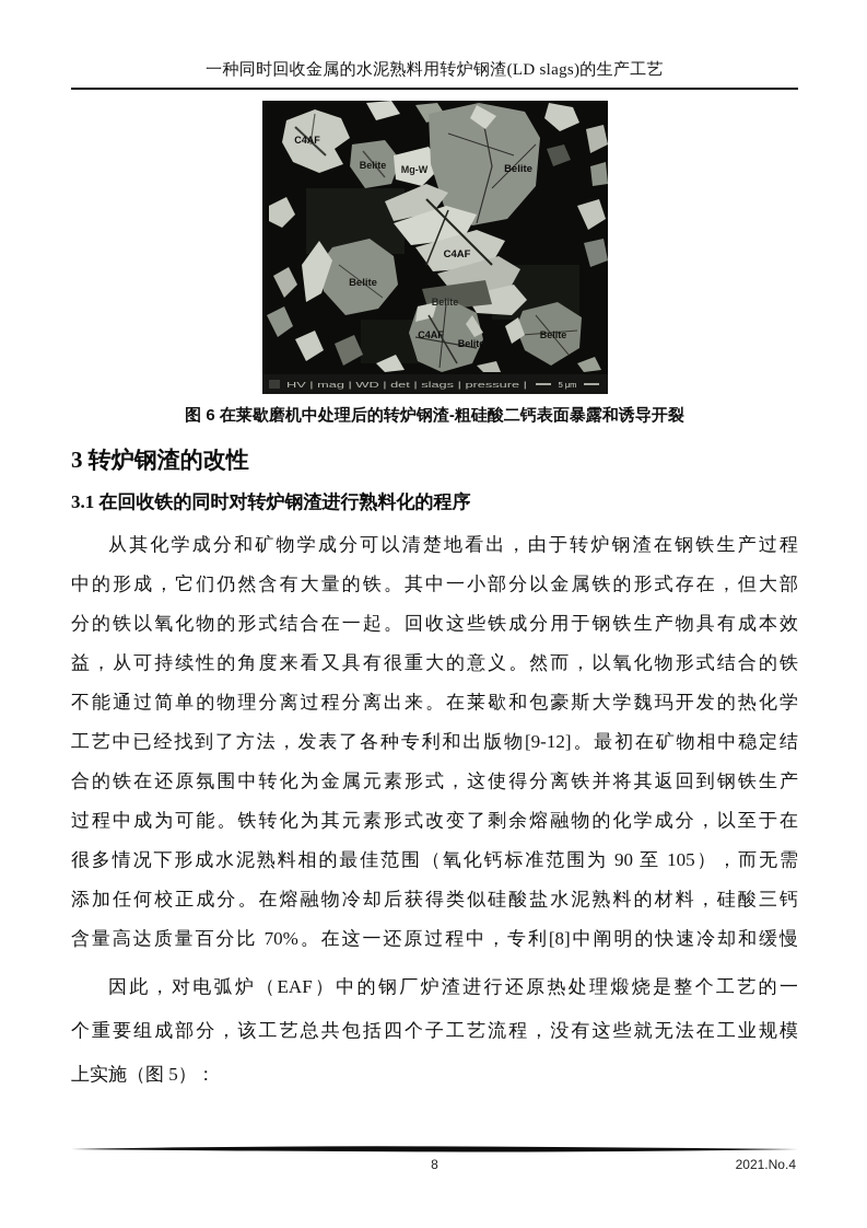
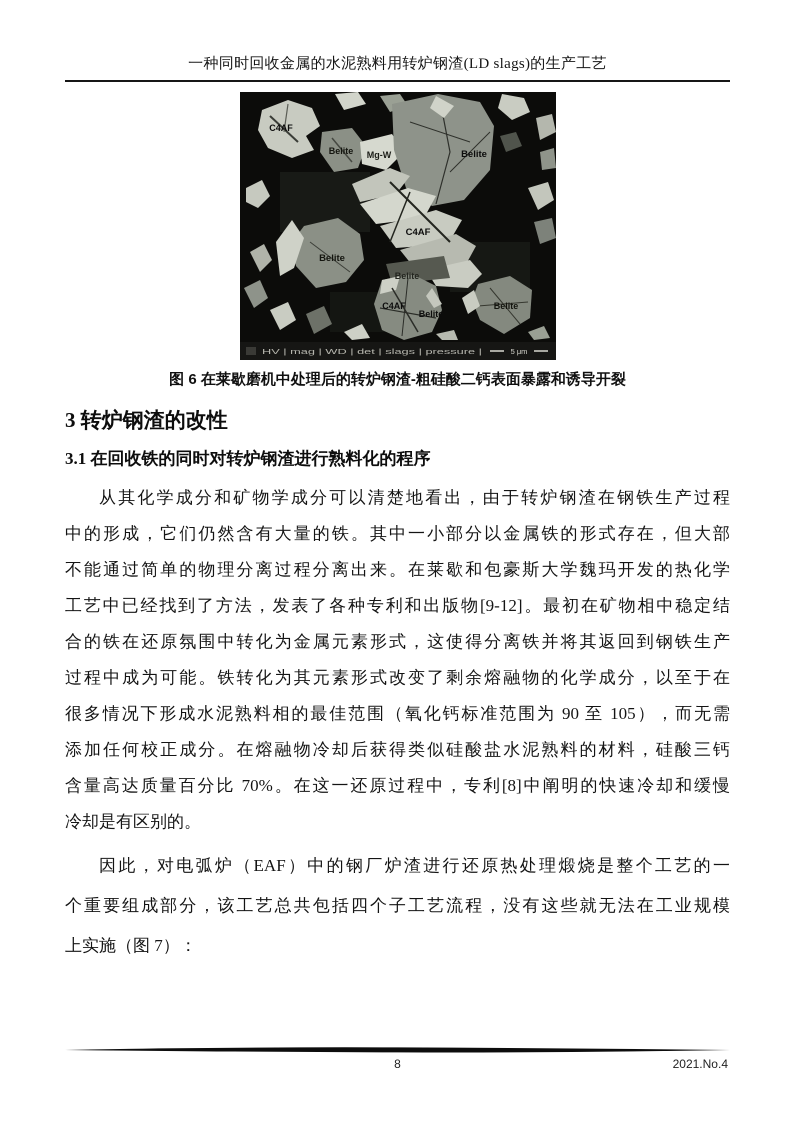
  一种同时回收金属的水泥熟料用转炉钢渣(LD slags)的生产工艺
  C4AF
  Belite
  Mg-W
  Belite
  C4AF
  Belite
  Belite
  C4AF
  Belite
  Belite
  HV | mag | WD | det | slags | pressure |
  5 μm
  图 6 在莱歇磨机中处理后的转炉钢渣-粗硅酸二钙表面暴露和诱导开裂
  3 转炉钢渣的改性
  3.1 在回收铁的同时对转炉钢渣进行熟料化的程序
  从其化学成分和矿物学成分可以清楚地看出，由于转炉钢渣在钢铁生产过程
  中的形成，它们仍然含有大量的铁。其中一小部分以金属铁的形式存在，但大部
- 分的铁以氧化物的形式结合在一起。回收这些铁成分用于钢铁生产物具有成本效
- 益，从可持续性的角度来看又具有很重大的意义。然而，以氧化物形式结合的铁
  不能通过简单的物理分离过程分离出来。在莱歇和包豪斯大学魏玛开发的热化学
  工艺中已经找到了方法，发表了各种专利和出版物[9-12]。最初在矿物相中稳定结
  合的铁在还原氛围中转化为金属元素形式，这使得分离铁并将其返回到钢铁生产
  过程中成为可能。铁转化为其元素形式改变了剩余熔融物的化学成分，以至于在
  很多情况下形成水泥熟料相的最佳范围（氧化钙标准范围为 90 至 105），而无需
  添加任何校正成分。在熔融物冷却后获得类似硅酸盐水泥熟料的材料，硅酸三钙
  含量高达质量百分比 70%。在这一还原过程中，专利[8]中阐明的快速冷却和缓慢
+ 冷却是有区别的。
  因此，对电弧炉（EAF）中的钢厂炉渣进行还原热处理煅烧是整个工艺的一
  个重要组成部分，该工艺总共包括四个子工艺流程，没有这些就无法在工业规模
- 上实施（图 5）：
+ 上实施（图 7）：
  8
  2021.No.4
